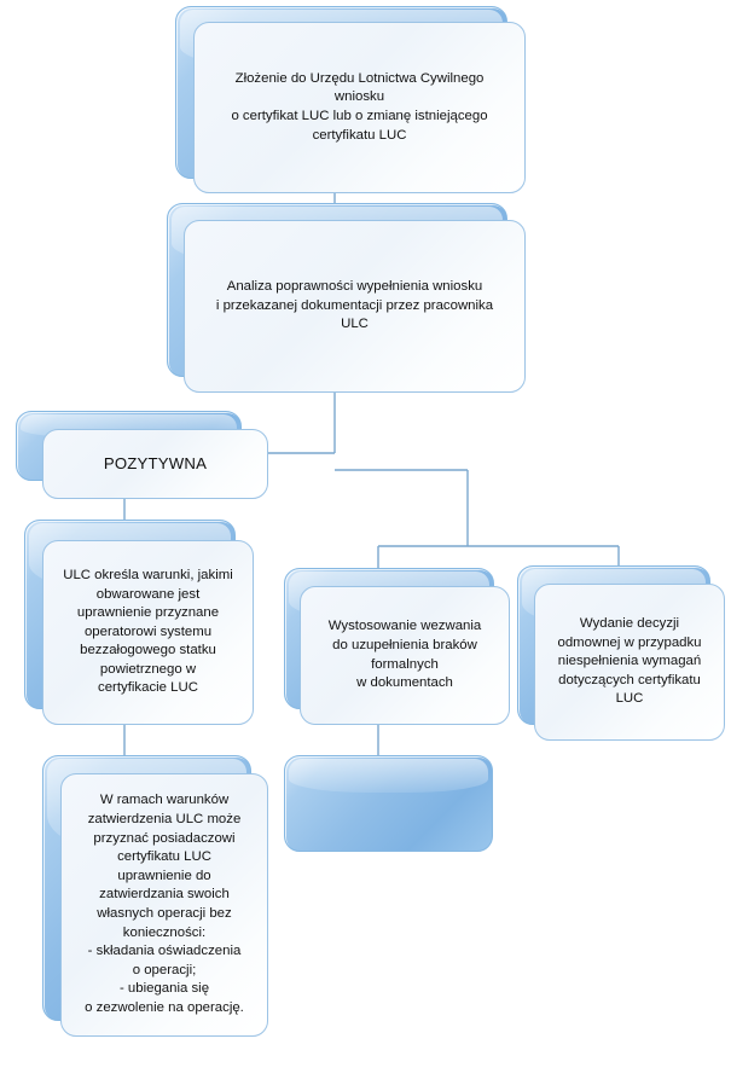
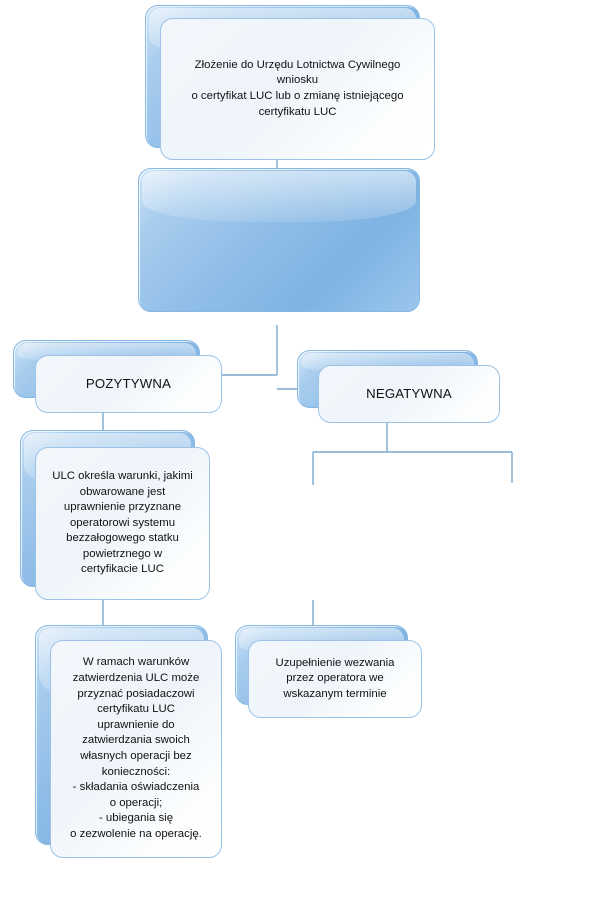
  Złożenie do Urzędu Lotnictwa Cywilnego
  wniosku
  o certyfikat LUC lub o zmianę istniejącego
  certyfikatu LUC
- Analiza poprawności wypełnienia wniosku
- i przekazanej dokumentacji przez pracownika
- ULC
  POZYTYWNA
+ NEGATYWNA
  ULC określa warunki, jakimi
  obwarowane jest
  uprawnienie przyznane
  operatorowi systemu
  bezzałogowego statku
  powietrznego w
  certyfikacie LUC
- Wystosowanie wezwania
- do uzupełnienia braków
- formalnych
- w dokumentach
- Wydanie decyzji
- odmownej w przypadku
- niespełnienia wymagań
- dotyczących certyfikatu
- LUC
  W ramach warunków
  zatwierdzenia ULC może
  przyznać posiadaczowi
  certyfikatu LUC
  uprawnienie do
  zatwierdzania swoich
  własnych operacji bez
  konieczności:
  - składania oświadczenia
  o operacji;
  - ubiegania się
  o zezwolenie na operację.
+ Uzupełnienie wezwania
+ przez operatora we
+ wskazanym terminie
